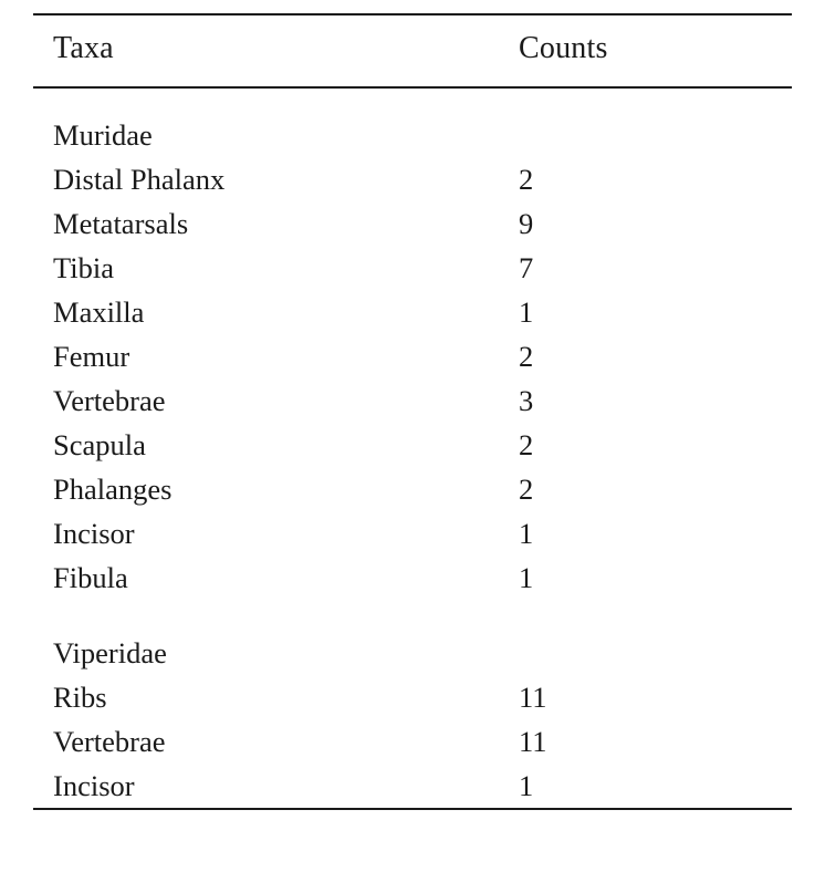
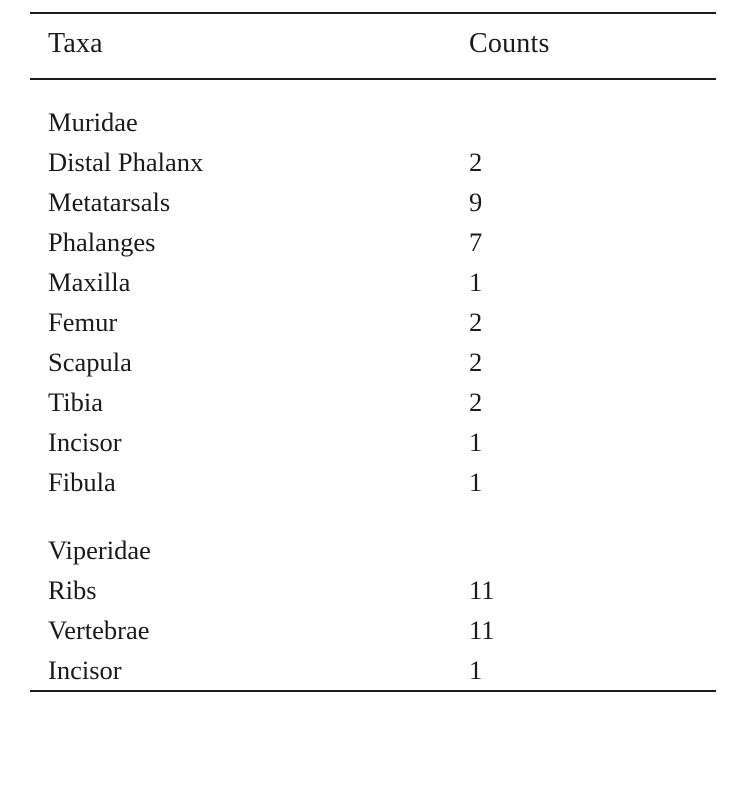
  Taxa	Counts
  Muridae
  Distal Phalanx	2
  Metatarsals	9
- Tibia	7
+ Phalanges	7
  Maxilla	1
  Femur	2
- Vertebrae	3
  Scapula	2
- Phalanges	2
+ Tibia	2
  Incisor	1
  Fibula	1
  Viperidae
  Ribs	11
  Vertebrae	11
  Incisor	1
